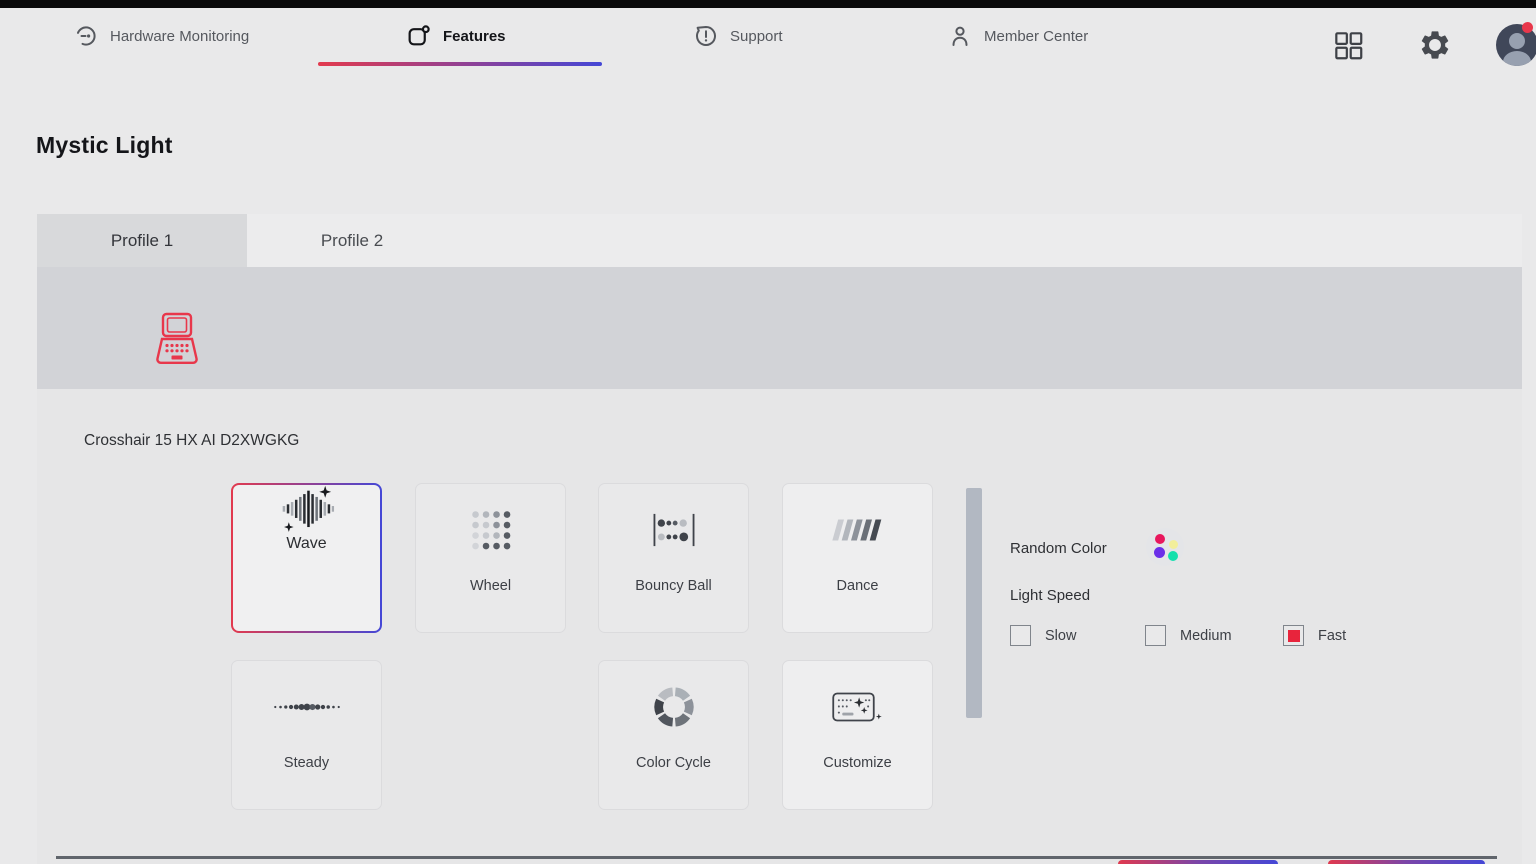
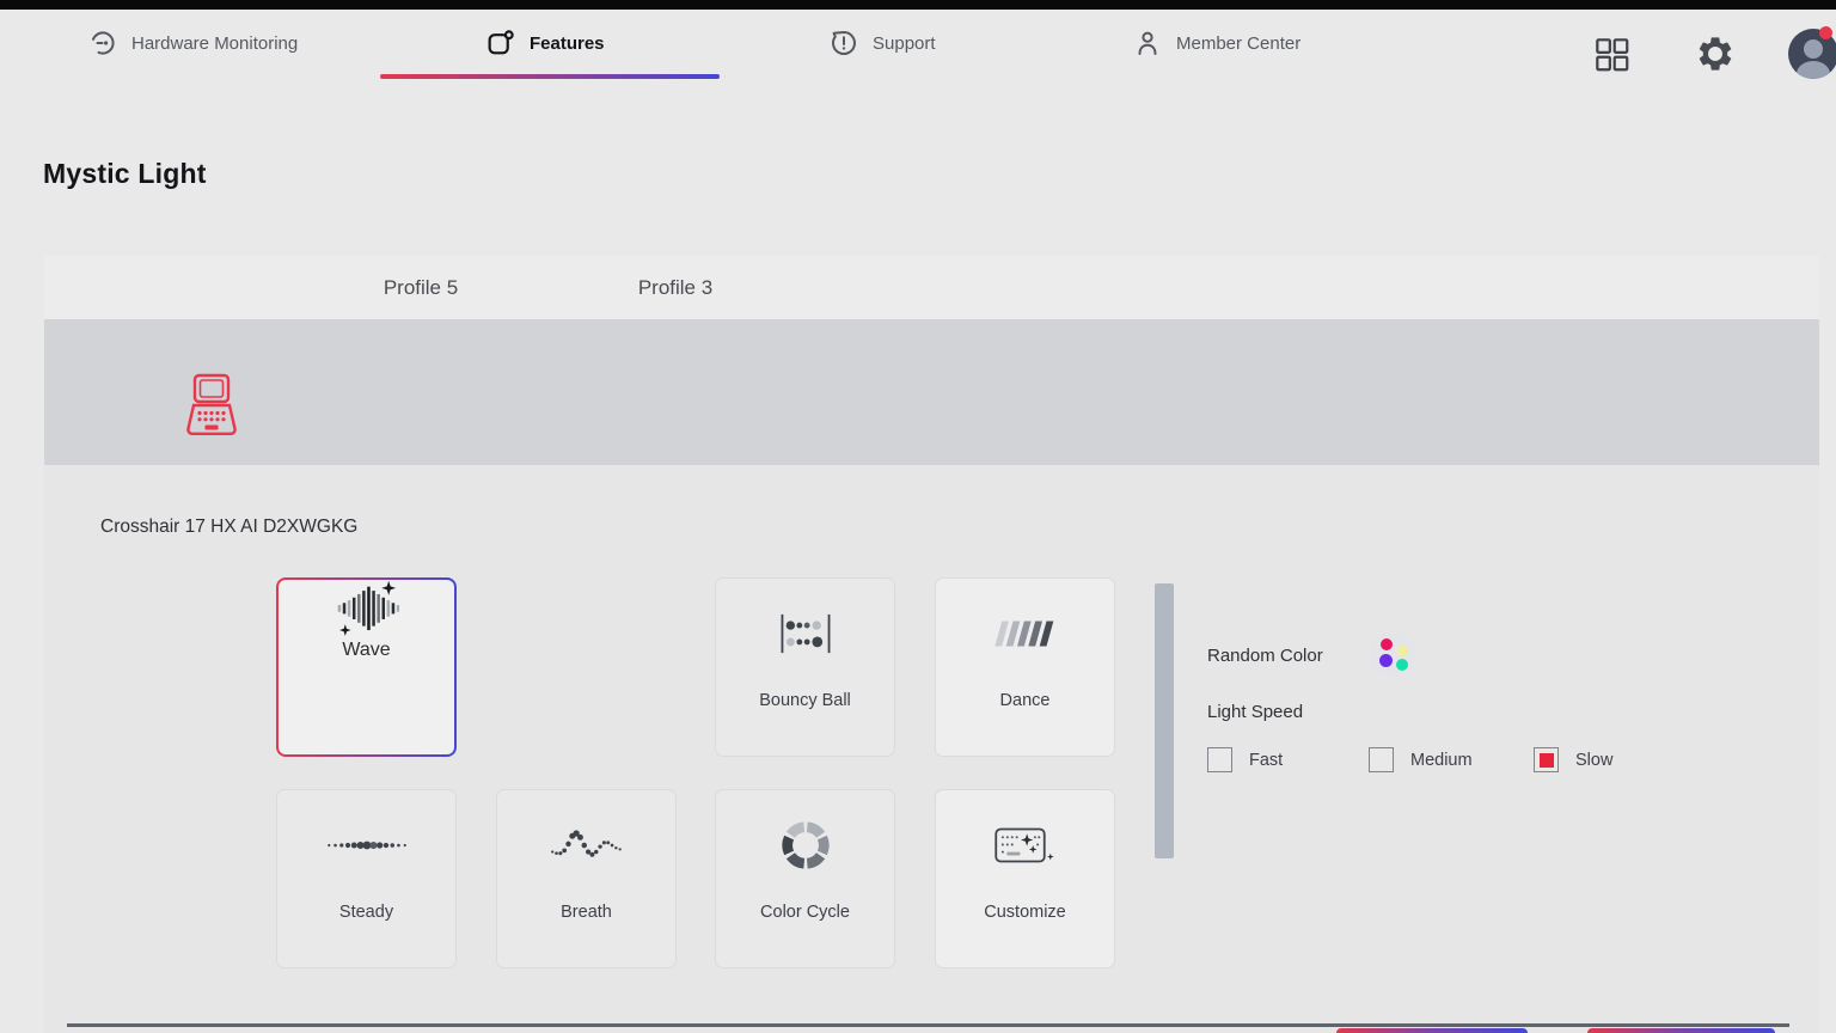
  Hardware Monitoring
  Features
  Support
  Member Center
  Mystic Light
- Profile 1
- Profile 2
+ Profile 5
+ Profile 3
- Crosshair 15 HX AI D2XWGKG
+ Crosshair 17 HX AI D2XWGKG
  Wave
- Wheel
  Bouncy Ball
  Dance
  Steady
+ Breath
  Color Cycle
  Customize
  Random Color
  Light Speed
- Slow
+ Fast
  Medium
- Fast
+ Slow
